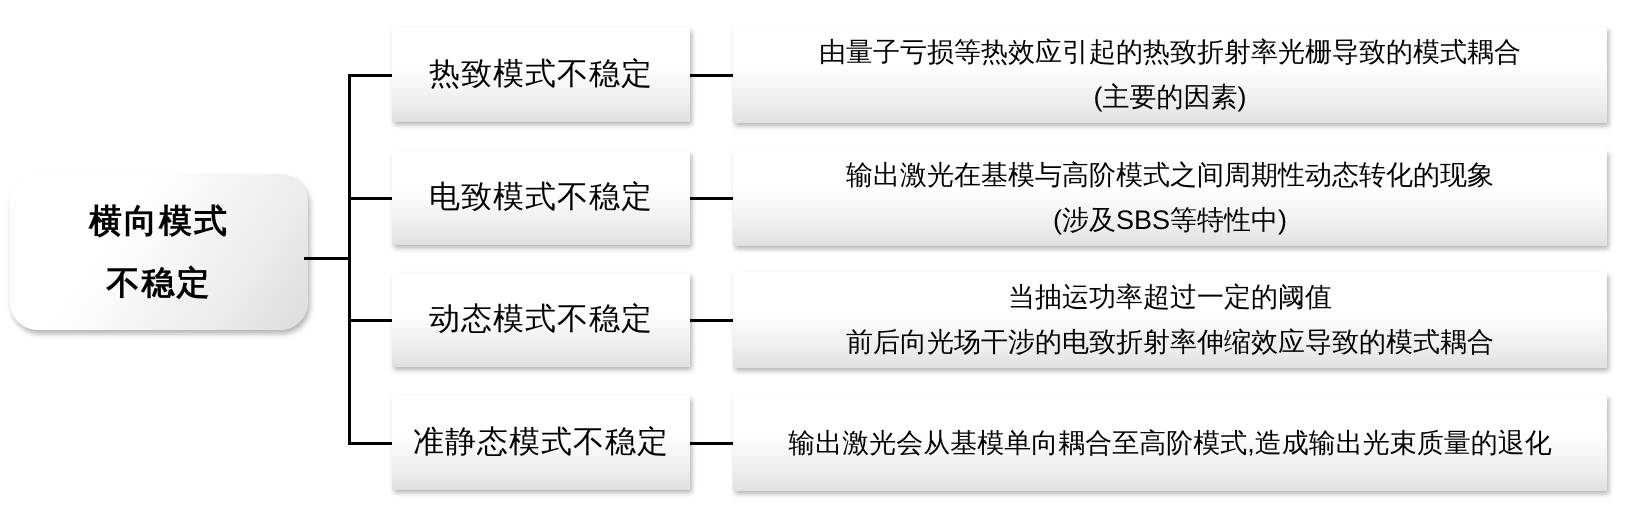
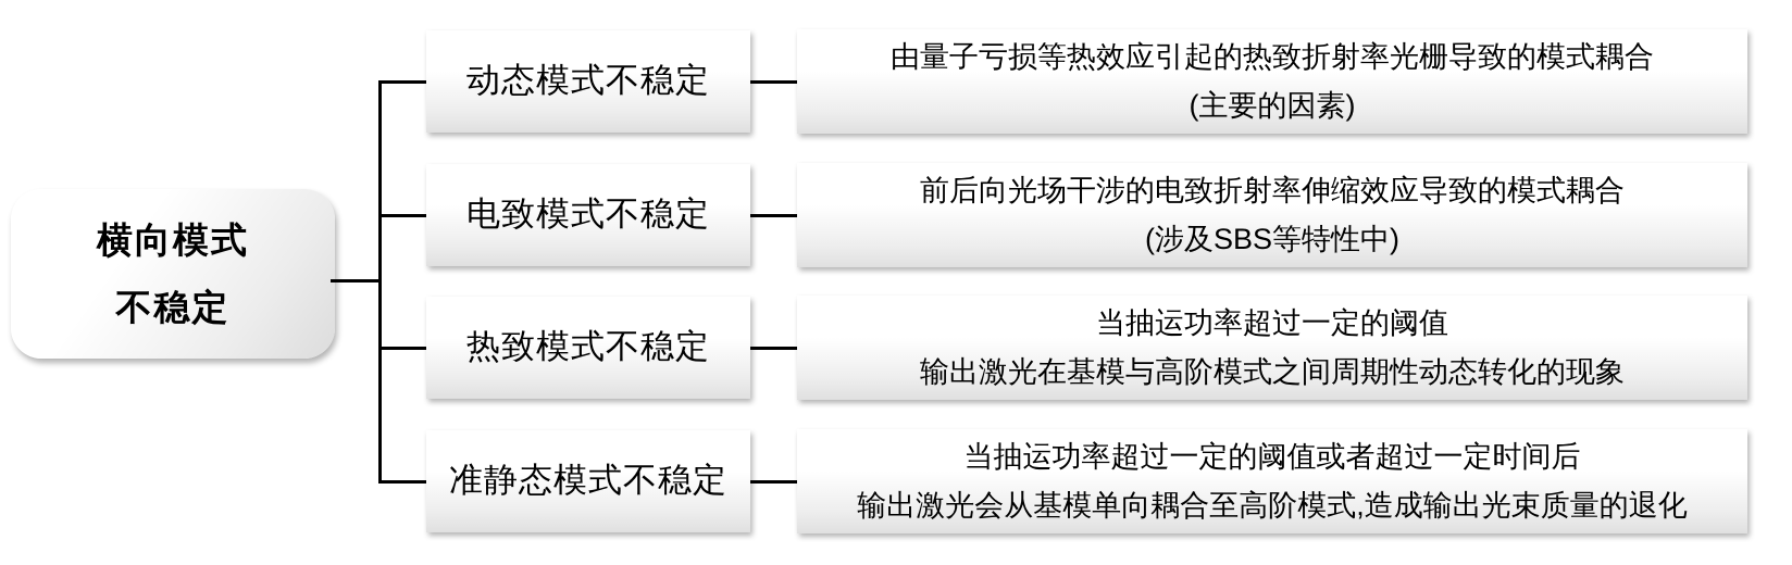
  横向模式
  不稳定
- 热致模式不稳定
+ 动态模式不稳定
  电致模式不稳定
- 动态模式不稳定
+ 热致模式不稳定
  准静态模式不稳定
  由量子亏损等热效应引起的热致折射率光栅导致的模式耦合
  (主要的因素)
- 输出激光在基模与高阶模式之间周期性动态转化的现象
+ 前后向光场干涉的电致折射率伸缩效应导致的模式耦合
  (涉及SBS等特性中)
  当抽运功率超过一定的阈值
- 前后向光场干涉的电致折射率伸缩效应导致的模式耦合
+ 输出激光在基模与高阶模式之间周期性动态转化的现象
+ 当抽运功率超过一定的阈值或者超过一定时间后
  输出激光会从基模单向耦合至高阶模式,造成输出光束质量的退化
